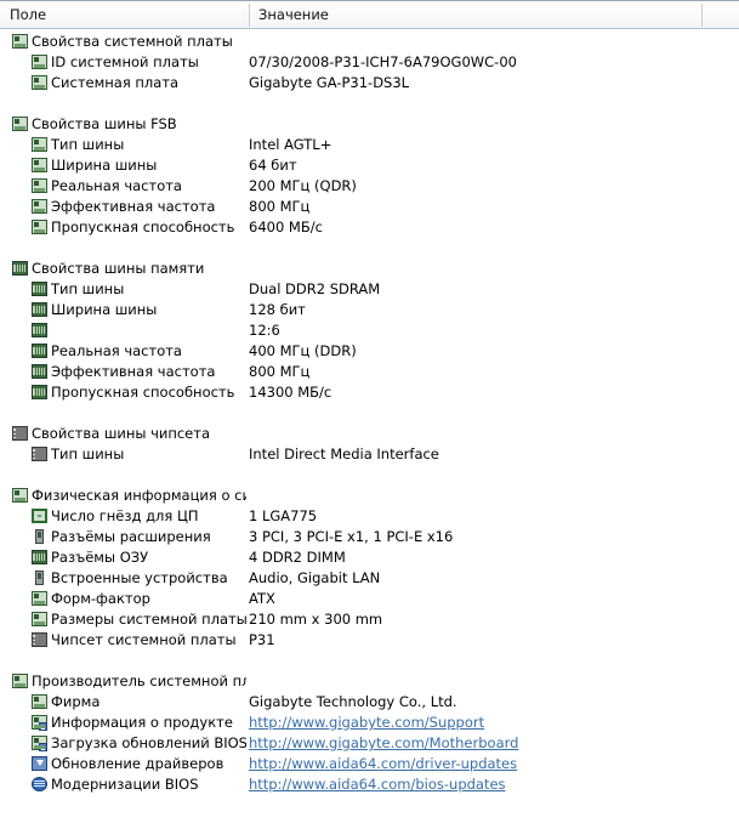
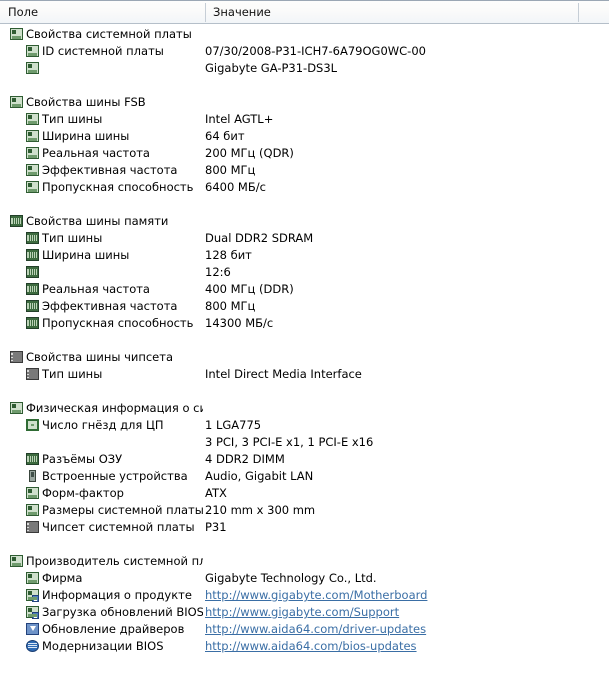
  Поле
  Значение
  Свойства системной платы
  ID системной платы
  07/30/2008-P31-ICH7-6A79OG0WC-00
- Системная плата
  Gigabyte GA-P31-DS3L
  Свойства шины FSB
  Тип шины
  Intel AGTL+
  Ширина шины
  64 бит
  Реальная частота
  200 МГц (QDR)
  Эффективная частота
  800 МГц
  Пропускная способность
  6400 МБ/с
  Свойства шины памяти
  Тип шины
  Dual DDR2 SDRAM
  Ширина шины
  128 бит
  12:6
  Реальная частота
  400 МГц (DDR)
  Эффективная частота
  800 МГц
  Пропускная способность
  14300 МБ/с
  Свойства шины чипсета
  Тип шины
  Intel Direct Media Interface
  Физическая информация о с
  Число гнёзд для ЦП
  1 LGA775
- Разъёмы расширения
  3 PCI, 3 PCI-E x1, 1 PCI-E x16
  Разъёмы ОЗУ
  4 DDR2 DIMM
  Встроенные устройства
  Audio, Gigabit LAN
  Форм-фактор
  ATX
  Размеры системной платы
  210 mm x 300 mm
  Чипсет системной платы
  P31
  Производитель системной пл
  Фирма
  Gigabyte Technology Co., Ltd.
  Информация о продукте
- http://www.gigabyte.com/Support
+ http://www.gigabyte.com/Motherboard
  Загрузка обновлений BIOS
- http://www.gigabyte.com/Motherboard
+ http://www.gigabyte.com/Support
  Обновление драйверов
  http://www.aida64.com/driver-updates
  Модернизации BIOS
  http://www.aida64.com/bios-updates
